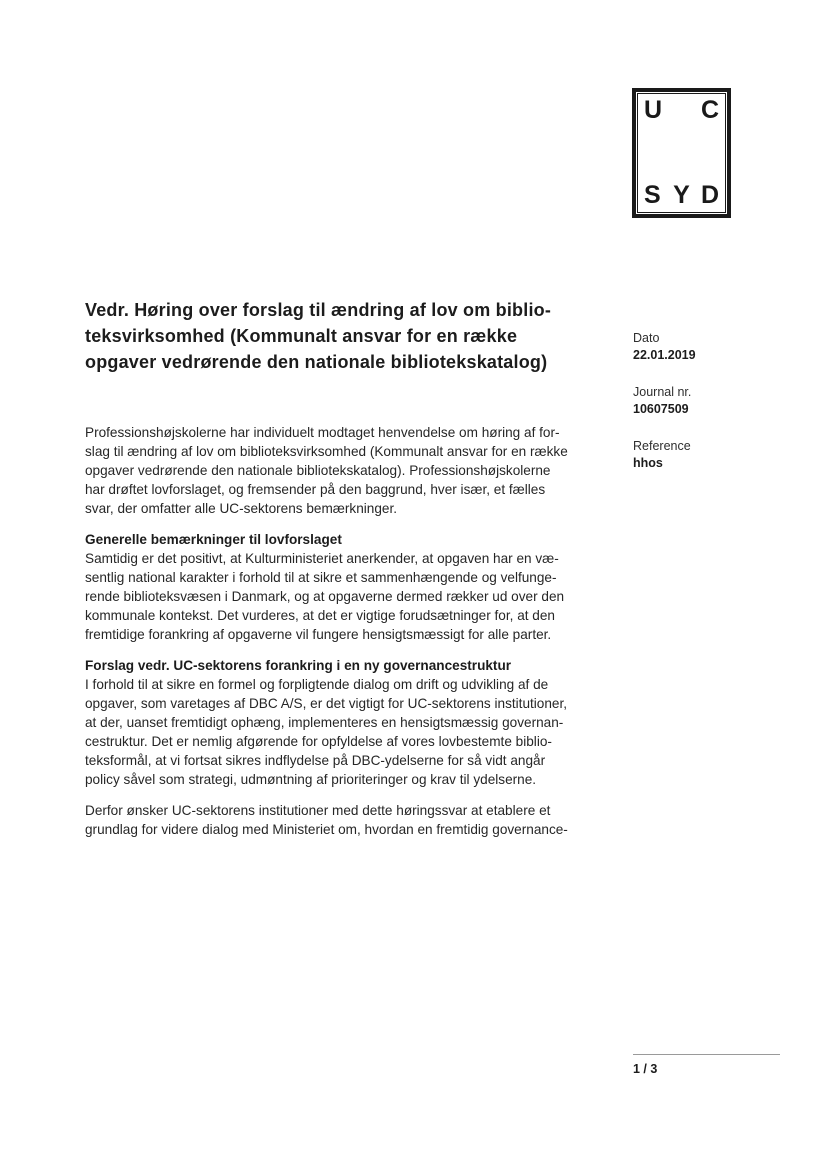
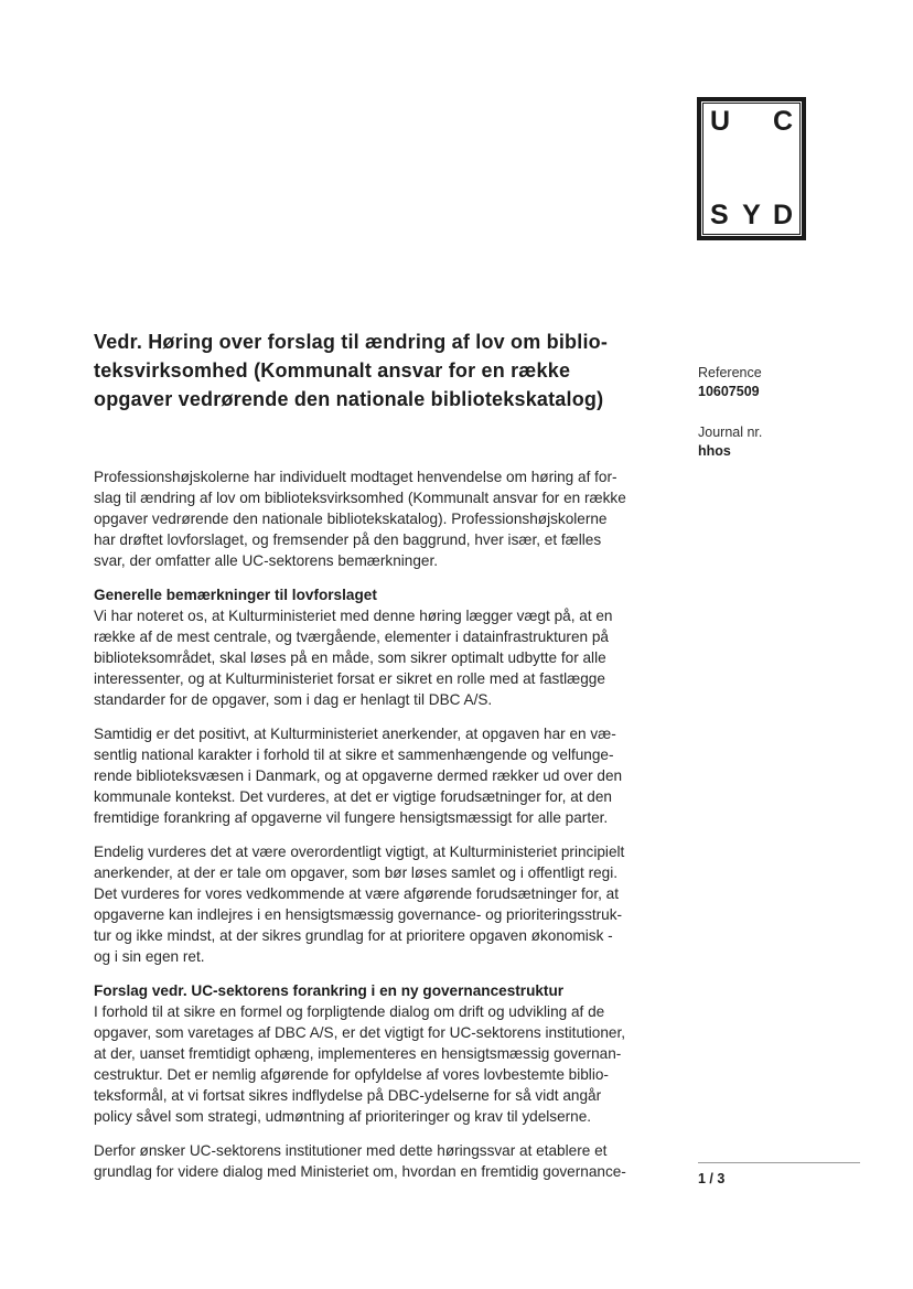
  U
  C
  S
  Y
  D
  Vedr. Høring over forslag til ændring af lov om biblio-
  teksvirksomhed (Kommunalt ansvar for en række
  opgaver vedrørende den nationale bibliotekskatalog)
- Dato
- 22.01.2019
- Journal nr.
+ Reference
  10607509
- Reference
+ Journal nr.
  hhos
  Professionshøjskolerne har individuelt modtaget henvendelse om høring af for-
  slag til ændring af lov om biblioteksvirksomhed (Kommunalt ansvar for en række
  opgaver vedrørende den nationale bibliotekskatalog). Professionshøjskolerne
  har drøftet lovforslaget, og fremsender på den baggrund, hver især, et fælles
  svar, der omfatter alle UC-sektorens bemærkninger.
  Generelle bemærkninger til lovforslaget
+ Vi har noteret os, at Kulturministeriet med denne høring lægger vægt på, at en
+ række af de mest centrale, og tværgående, elementer i datainfrastrukturen på
+ biblioteksområdet, skal løses på en måde, som sikrer optimalt udbytte for alle
+ interessenter, og at Kulturministeriet forsat er sikret en rolle med at fastlægge
+ standarder for de opgaver, som i dag er henlagt til DBC A/S.
  Samtidig er det positivt, at Kulturministeriet anerkender, at opgaven har en væ-
  sentlig national karakter i forhold til at sikre et sammenhængende og velfunge-
  rende biblioteksvæsen i Danmark, og at opgaverne dermed rækker ud over den
  kommunale kontekst. Det vurderes, at det er vigtige forudsætninger for, at den
  fremtidige forankring af opgaverne vil fungere hensigtsmæssigt for alle parter.
+ Endelig vurderes det at være overordentligt vigtigt, at Kulturministeriet principielt
+ anerkender, at der er tale om opgaver, som bør løses samlet og i offentligt regi.
+ Det vurderes for vores vedkommende at være afgørende forudsætninger for, at
+ opgaverne kan indlejres i en hensigtsmæssig governance- og prioriteringsstruk-
+ tur og ikke mindst, at der sikres grundlag for at prioritere opgaven økonomisk -
+ og i sin egen ret.
  Forslag vedr. UC-sektorens forankring i en ny governancestruktur
  I forhold til at sikre en formel og forpligtende dialog om drift og udvikling af de
  opgaver, som varetages af DBC A/S, er det vigtigt for UC-sektorens institutioner,
  at der, uanset fremtidigt ophæng, implementeres en hensigtsmæssig governan-
  cestruktur. Det er nemlig afgørende for opfyldelse af vores lovbestemte biblio-
  teksformål, at vi fortsat sikres indflydelse på DBC-ydelserne for så vidt angår
  policy såvel som strategi, udmøntning af prioriteringer og krav til ydelserne.
  Derfor ønsker UC-sektorens institutioner med dette høringssvar at etablere et
  grundlag for videre dialog med Ministeriet om, hvordan en fremtidig governance-
  1 / 3
